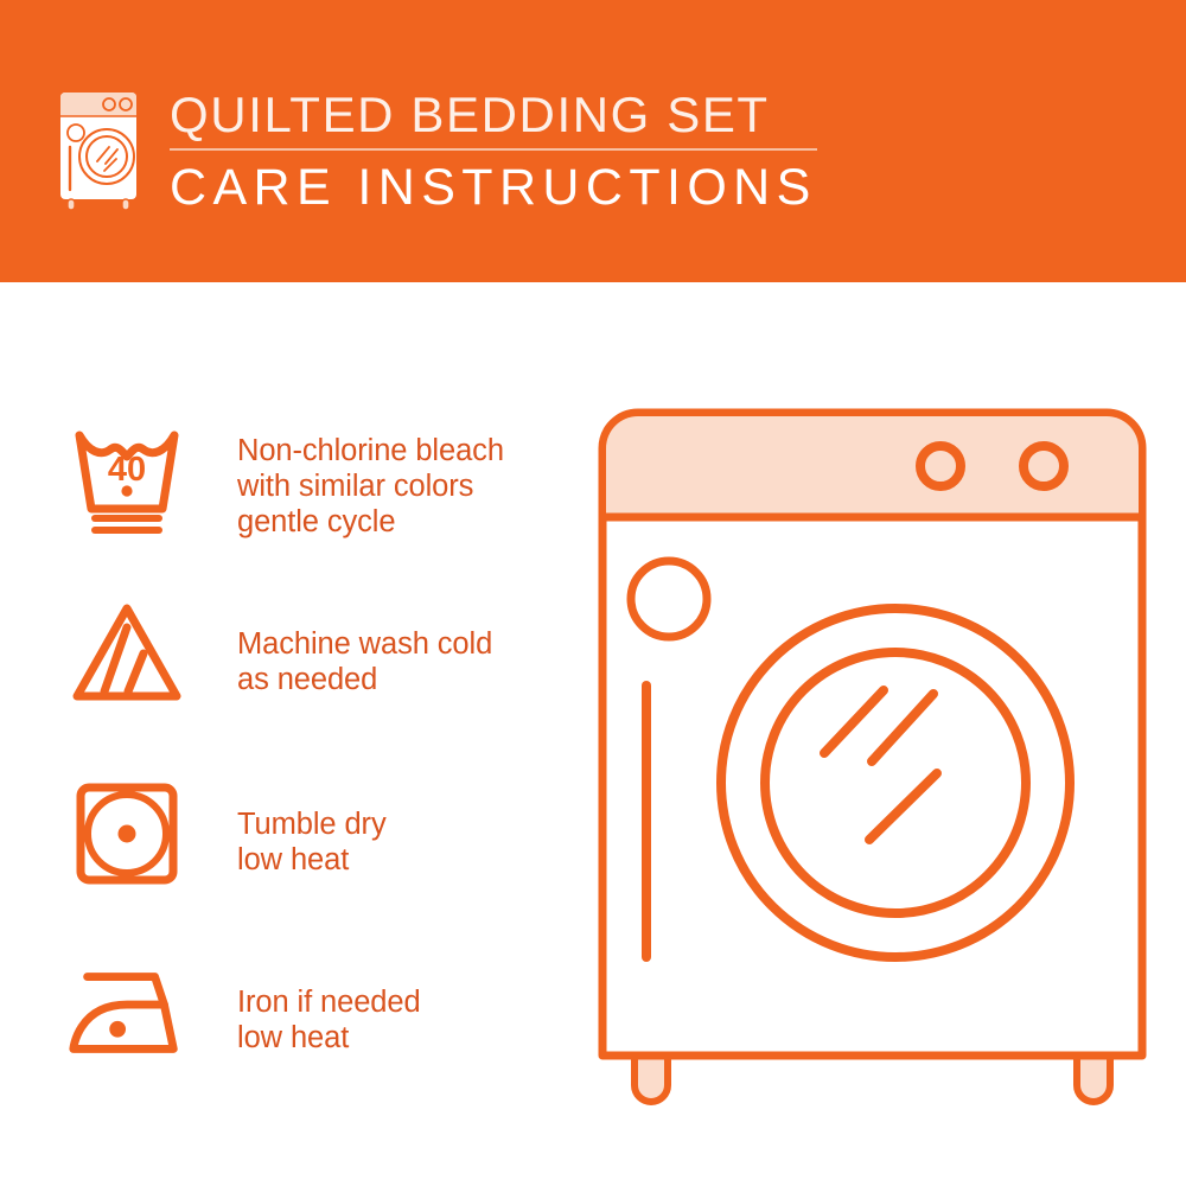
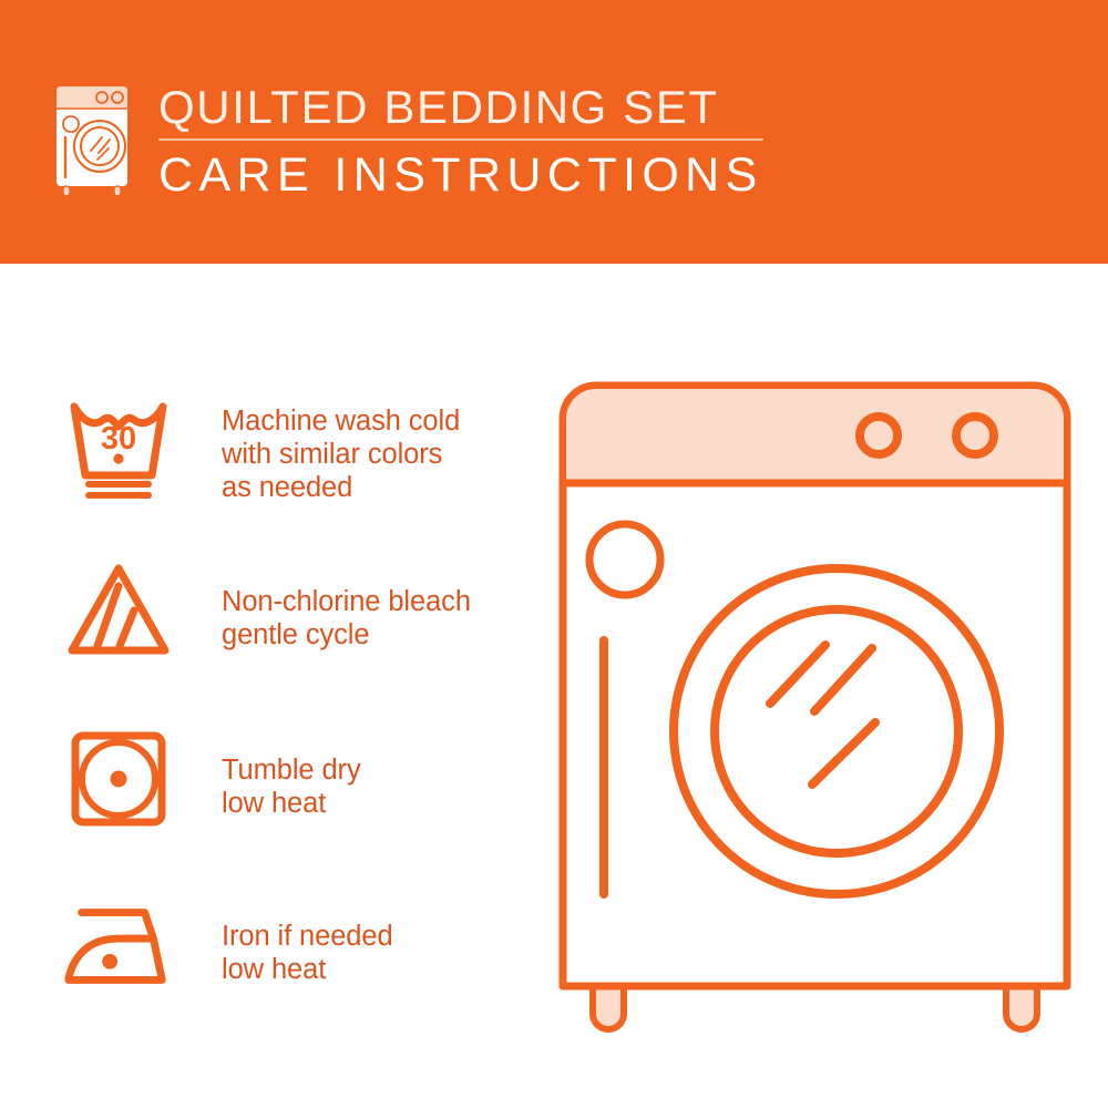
  QUILTED BEDDING SET
  CARE INSTRUCTIONS
- 40
+ 30
- Non-chlorine bleach
+ Machine wash cold
  with similar colors
- gentle cycle
+ as needed
- Machine wash cold
+ Non-chlorine bleach
- as needed
+ gentle cycle
  Tumble dry
  low heat
  Iron if needed
  low heat
